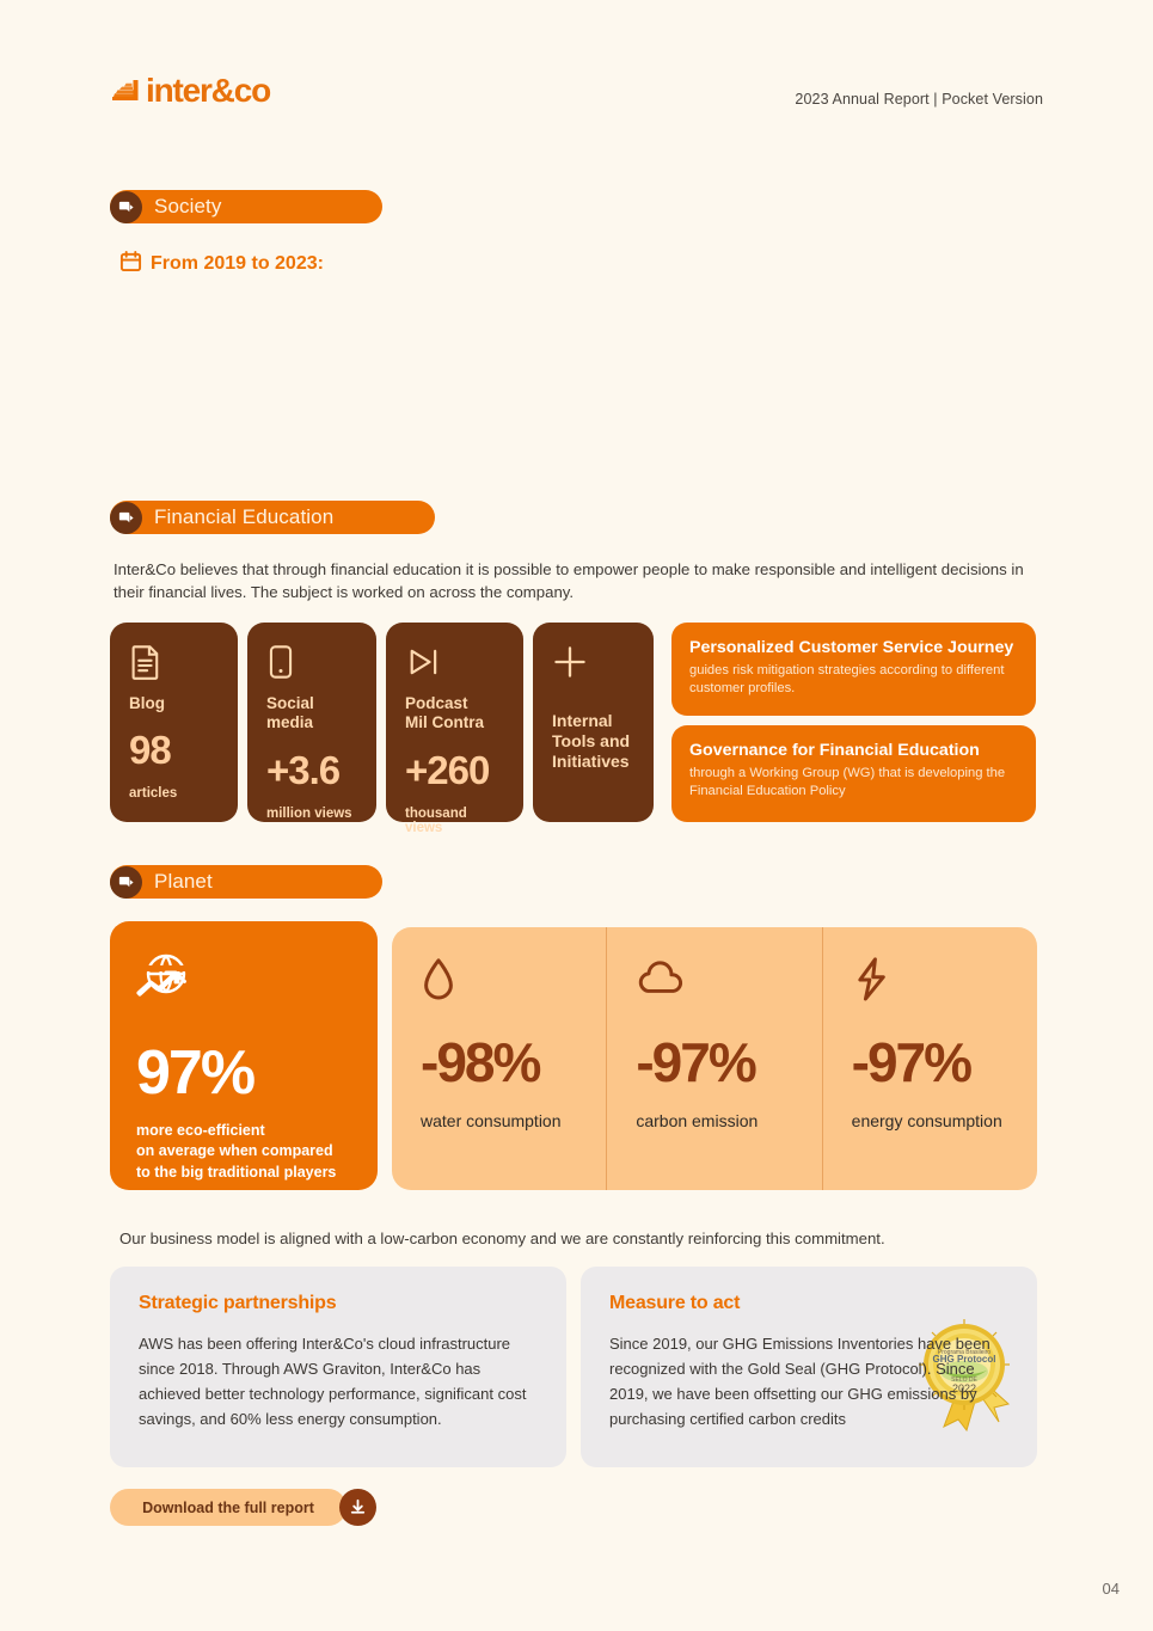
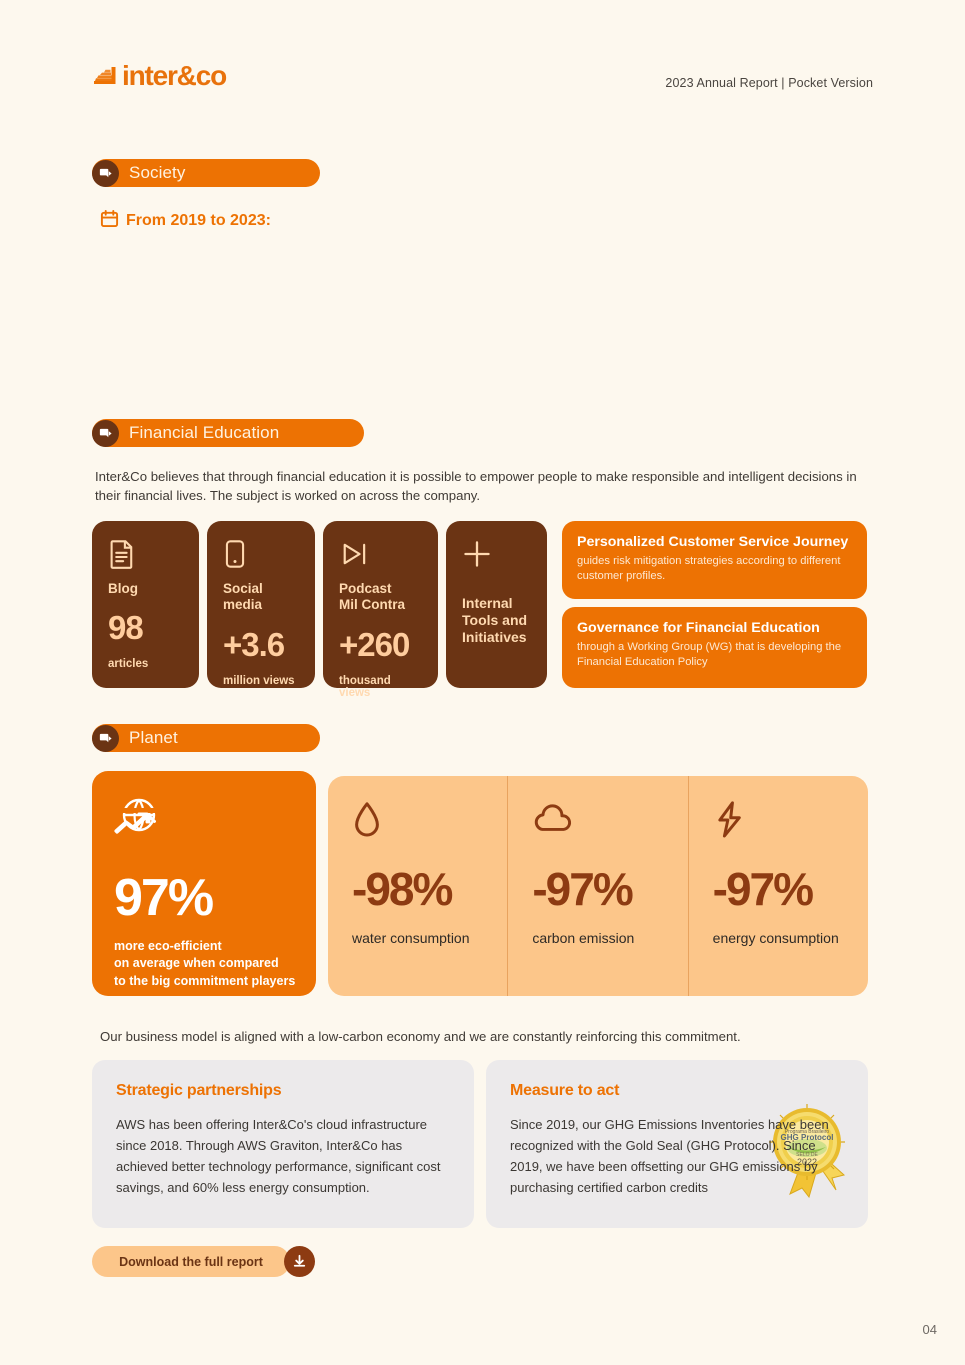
  inter&co
  2023 Annual Report | Pocket Version
  Society
  From 2019 to 2023:
  Financial Education
  Inter&Co believes that through financial education it is possible to empower people to make responsible and intelligent decisions in their financial lives. The subject is worked on across the company.
  Blog
  98
  articles
  Social
  media
  +3.6
  million views
  Podcast
  Mil Contra
  +260
  thousand views
  Internal
  Tools and
  Initiatives
  Personalized Customer Service Journey
  guides risk mitigation strategies according to different customer profiles.
  Governance for Financial Education
  through a Working Group (WG) that is developing the Financial Education Policy
  Planet
  97%
  more eco-efficient
  on average when compared
- to the big traditional players
+ to the big commitment players
  -98%
  water consumption
  -97%
  carbon emission
  -97%
  energy consumption
  Our business model is aligned with a low-carbon economy and we are constantly reinforcing this commitment.
  Strategic partnerships
  AWS has been offering Inter&Co's cloud infrastructure since 2018. Through AWS Graviton, Inter&Co has achieved better technology performance, significant cost savings, and 60% less energy consumption.
  Measure to act
  GHG Protocol
  2022
  Since 2019, our GHG Emissions Inventories have been recognized with the Gold Seal (GHG Protocol). Since 2019, we have been offsetting our GHG emissions by purchasing certified carbon credits
  Download the full report
  04
